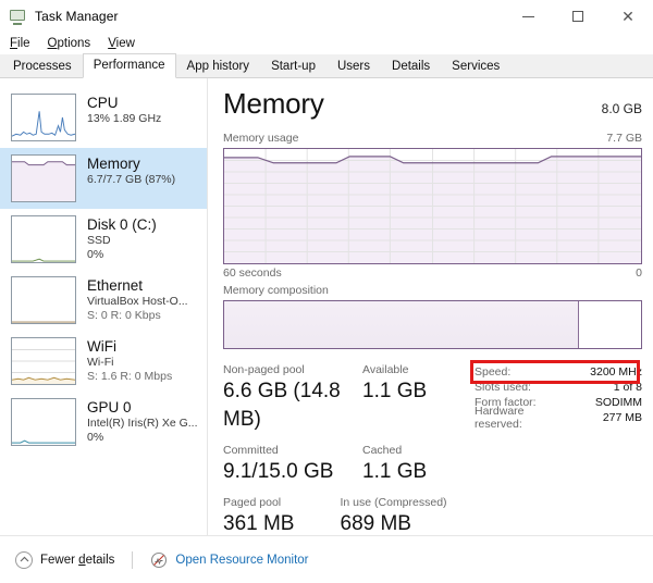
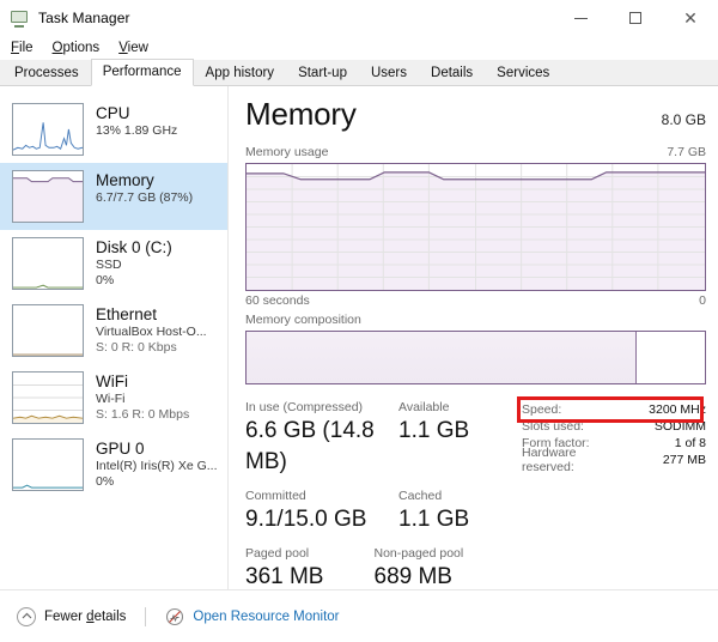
  Task Manager
  ✕
  File
  Options
  View
  Processes
  Performance
  App history
  Start-up
  Users
  Details
  Services
  CPU
  13% 1.89 GHz
  Memory
  6.7/7.7 GB (87%)
  Disk 0 (C:)
  SSD
  0%
  Ethernet
  VirtualBox Host-O...
  S: 0 R: 0 Kbps
  WiFi
  Wi-Fi
  S: 1.6 R: 0 Mbps
  GPU 0
  Intel(R) Iris(R) Xe G...
  0%
  Memory
  8.0 GB
  Memory usage
  7.7 GB
  60 seconds
  0
  Memory composition
- Non-paged pool
+ In use (Compressed)
  6.6 GB (14.8 MB)
  Available
  1.1 GB
  Committed
  9.1/15.0 GB
  Cached
  1.1 GB
  Paged pool
  361 MB
- In use (Compressed)
+ Non-paged pool
  689 MB
  Speed:
  3200 MHz
  Slots used:
- 1 of 8
+ SODIMM
  Form factor:
- SODIMM
+ 1 of 8
  Hardware reserved:
  277 MB
  Fewer details
  Open Resource Monitor
